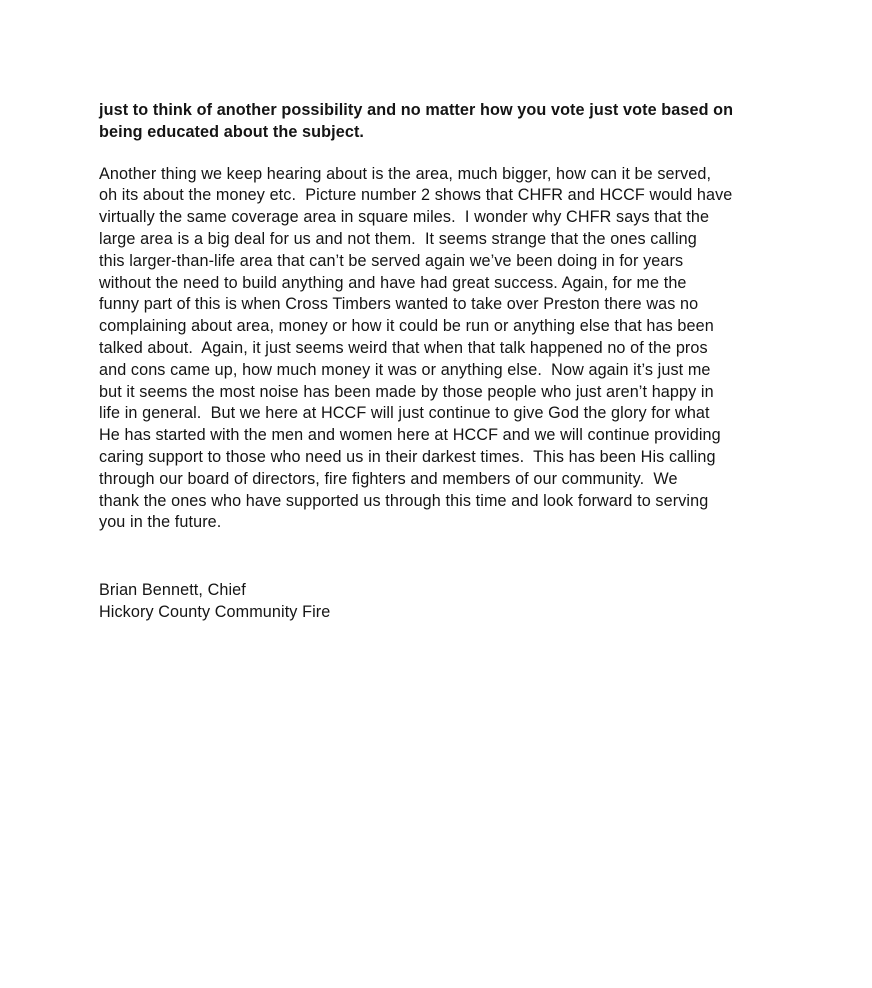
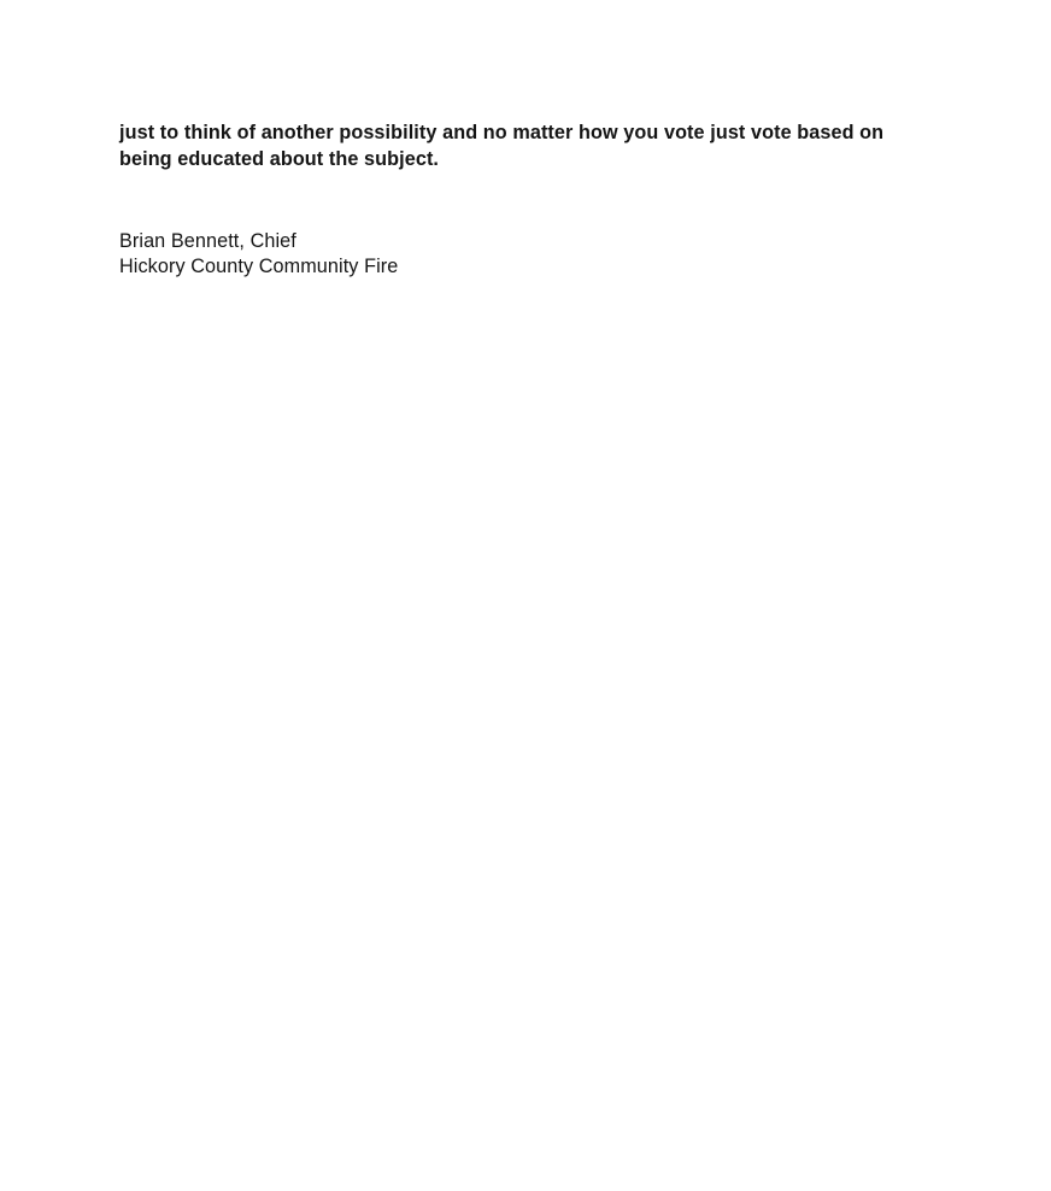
  just to think of another possibility and no matter how you vote just vote based on
  being educated about the subject.
- Another thing we keep hearing about is the area, much bigger, how can it be served,
- oh its about the money etc. Picture number 2 shows that CHFR and HCCF would have
- virtually the same coverage area in square miles. I wonder why CHFR says that the
- large area is a big deal for us and not them. It seems strange that the ones calling
- this larger-than-life area that can’t be served again we’ve been doing in for years
- without the need to build anything and have had great success. Again, for me the
- funny part of this is when Cross Timbers wanted to take over Preston there was no
- complaining about area, money or how it could be run or anything else that has been
- talked about. Again, it just seems weird that when that talk happened no of the pros
- and cons came up, how much money it was or anything else. Now again it’s just me
- but it seems the most noise has been made by those people who just aren’t happy in
- life in general. But we here at HCCF will just continue to give God the glory for what
- He has started with the men and women here at HCCF and we will continue providing
- caring support to those who need us in their darkest times. This has been His calling
- through our board of directors, fire fighters and members of our community. We
- thank the ones who have supported us through this time and look forward to serving
- you in the future.
  Brian Bennett, Chief
  Hickory County Community Fire
